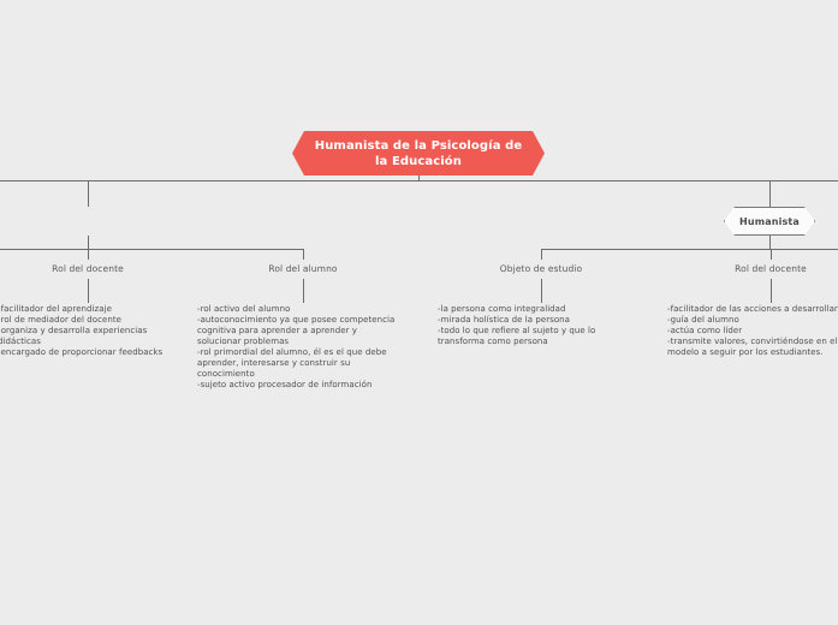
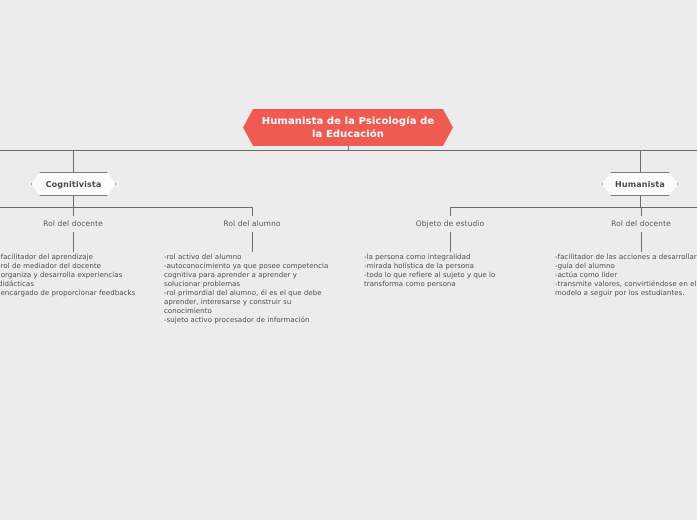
  Humanista de la Psicología de la Educación
+ Cognitivista
  Humanista
  Rol del docente
  Rol del alumno
  Objeto de estudio
  Rol del docente
  facilitador del aprendizaje
  rol de mediador del docente
  organiza y desarrolla experiencias didácticas
  encargado de proporcionar feedbacks
  -rol activo del alumno
  -autoconocimiento ya que posee competencia cognitiva para aprender a aprender y solucionar problemas
  -rol primordial del alumno, él es el que debe aprender, interesarse y construir su conocimiento
  -sujeto activo procesador de información
  -la persona como integralidad
  -mirada holística de la persona
  -todo lo que refiere al sujeto y que lo transforma como persona
  -facilitador de las acciones a desarrollar
  -guía del alumno
  -actúa como líder
  -transmite valores, convirtiéndose en el modelo a seguir por los estudiantes.
